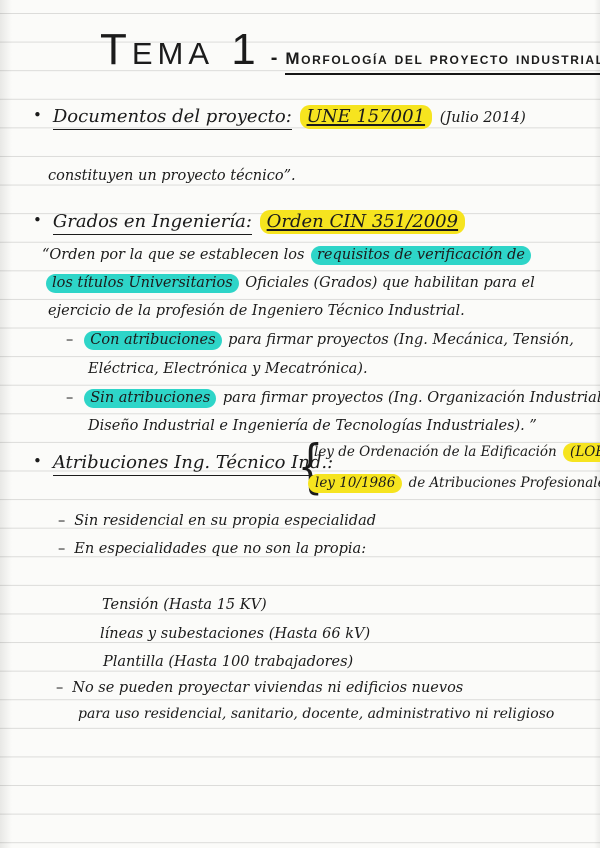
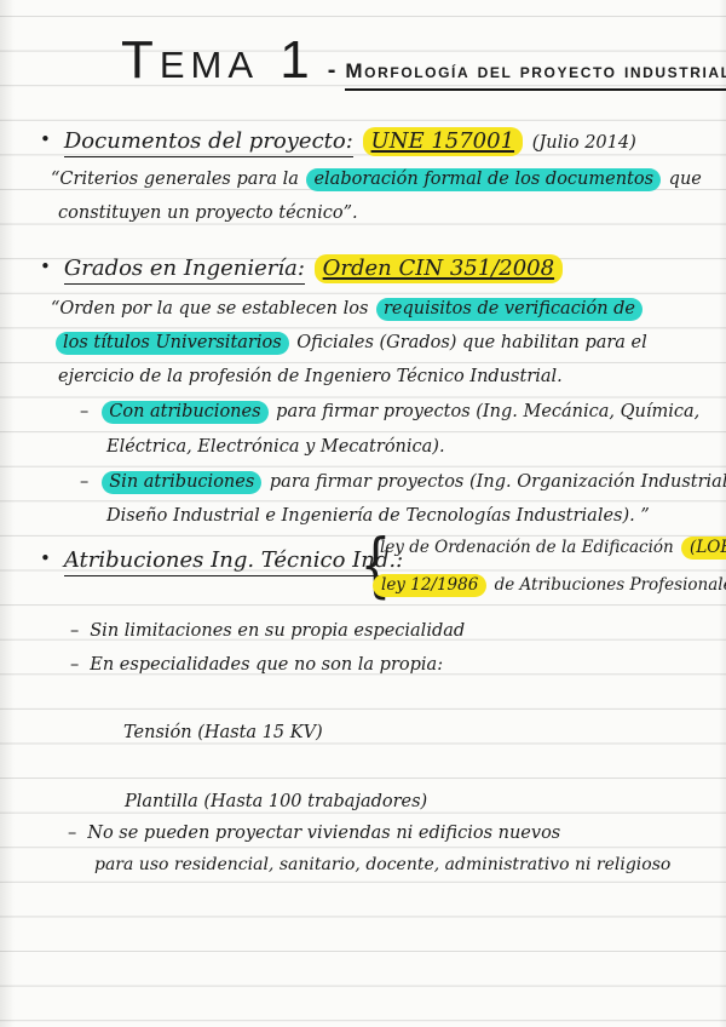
  Tema 1
  -
  Morfología del proyecto industria
  • Documentos del proyecto: UNE 157001 (Julio 2014)
+ “Criterios generales para la elaboración formal de los documentos que
  constituyen un proyecto técnico”.
- • Grados en Ingeniería: Orden CIN 351/2009
+ • Grados en Ingeniería: Orden CIN 351/2008
  “Orden por la que se establecen los requisitos de verificación de
  los títulos Universitarios Oficiales (Grados) que habilitan para el
  ejercicio de la profesión de Ingeniero Técnico Industrial.
- – Con atribuciones para firmar proyectos (Ing. Mecánica, Tensión,
+ – Con atribuciones para firmar proyectos (Ing. Mecánica, Química,
  Eléctrica, Electrónica y Mecatrónica).
  – Sin atribuciones para firmar proyectos (Ing. Organización Industrial
  Diseño Industrial e Ingeniería de Tecnologías Industriales). ”
  • Atribuciones Ing. Técnico Ind.:
  {
  ley de Ordenación de la Edificación (LO
- ley 10/1986 de Atribuciones Profesional
+ ley 12/1986 de Atribuciones Profesional
- – Sin residencial en su propia especialidad
+ – Sin limitaciones en su propia especialidad
  – En especialidades que no son la propia:
  Tensión (Hasta 15 KV)
- líneas y subestaciones (Hasta 66 kV)
  Plantilla (Hasta 100 trabajadores)
  – No se pueden proyectar viviendas ni edificios nuevos
  para uso residencial, sanitario, docente, administrativo ni religioso
